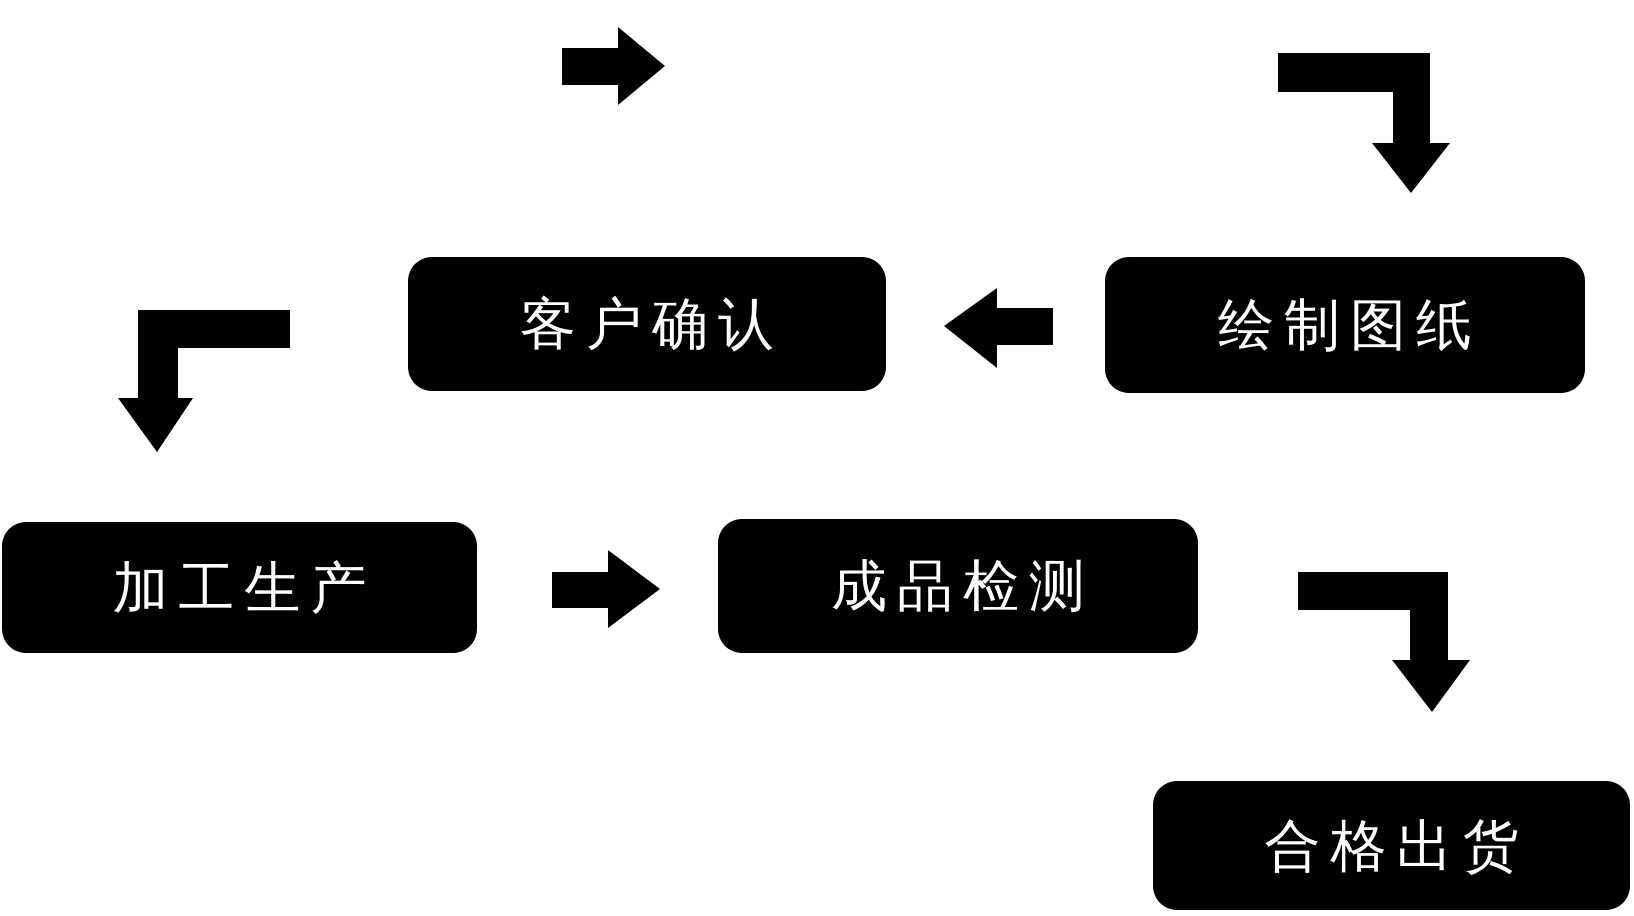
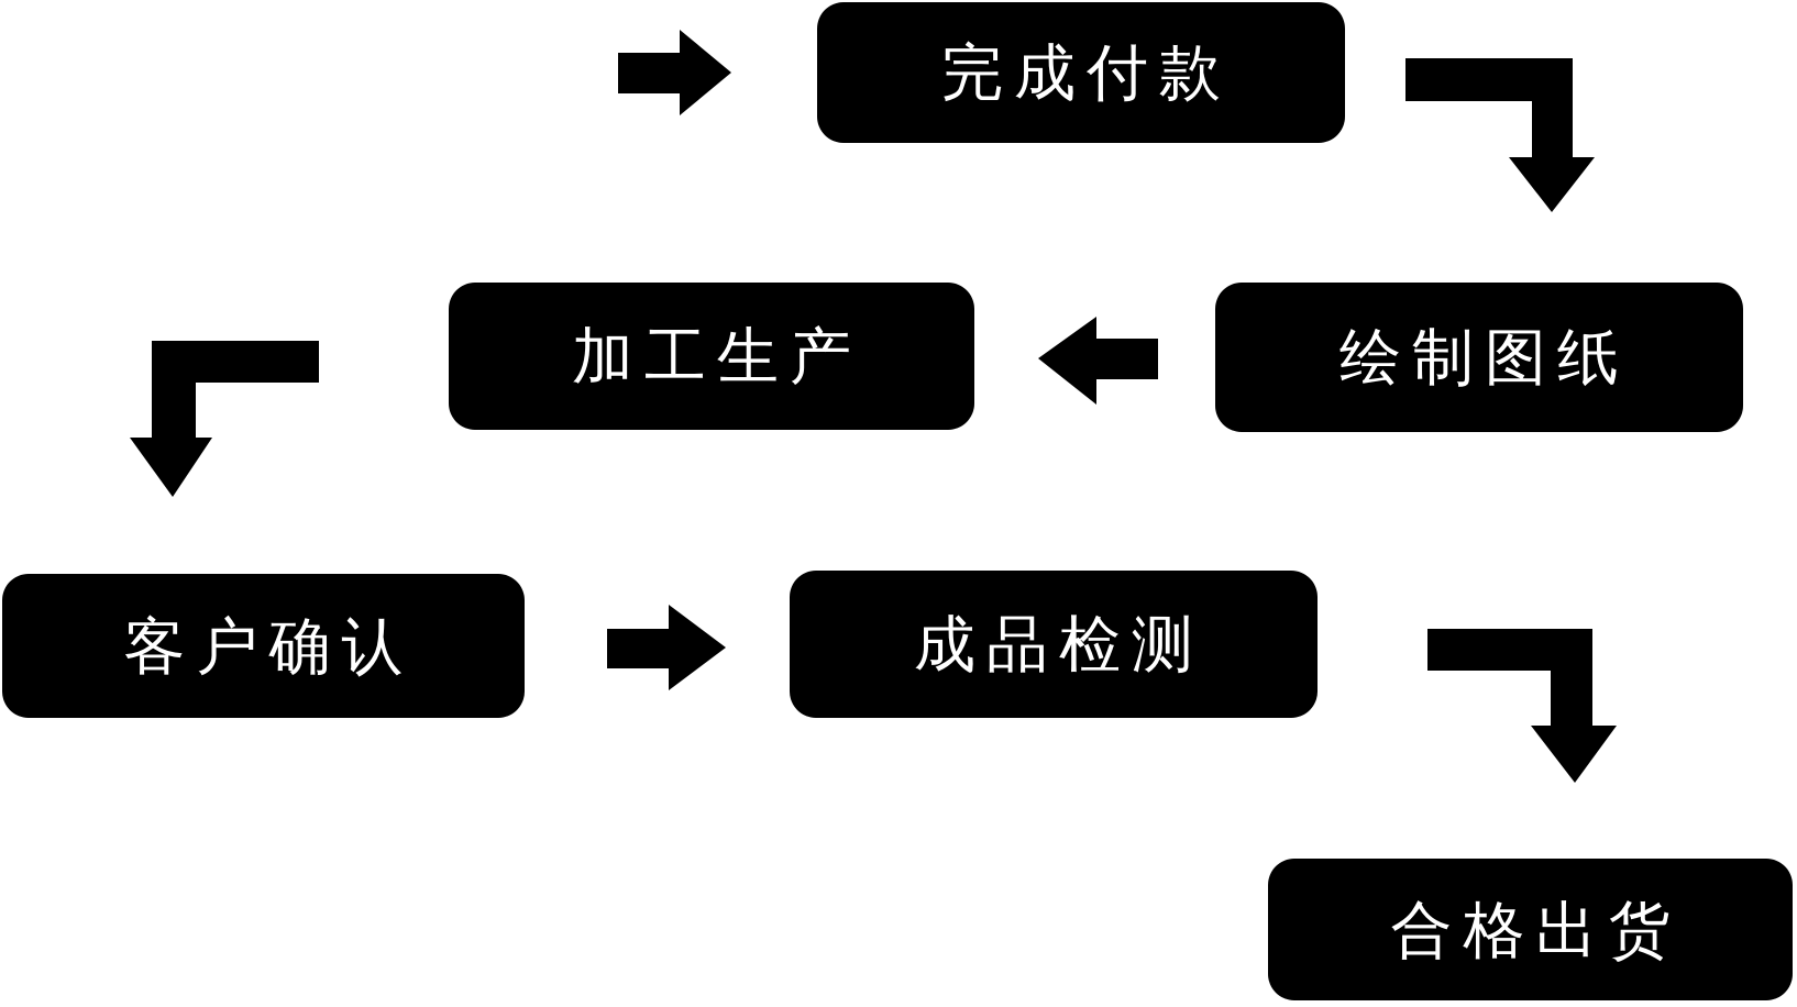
+ 完成付款
- 客户确认
+ 加工生产
  绘制图纸
- 加工生产
+ 客户确认
  成品检测
  合格出货
